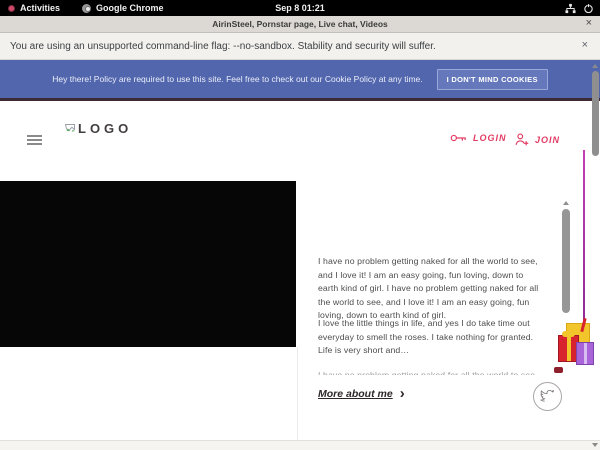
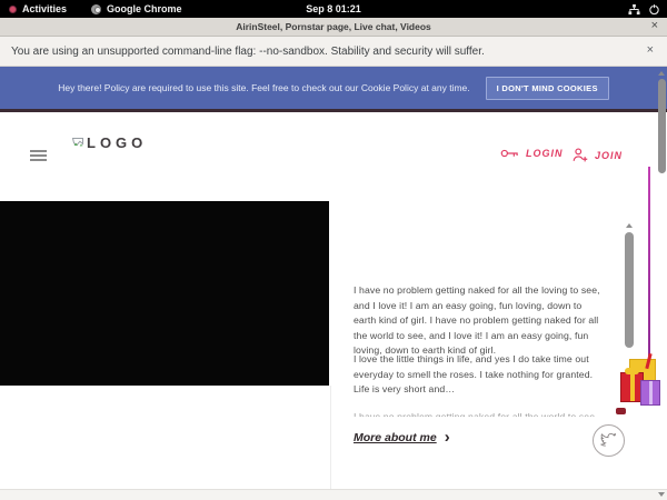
  Activities
  Google Chrome
  Sep 8 01:21
  AirinSteel, Pornstar page, Live chat, Videos
  ×
  You are using an unsupported command-line flag: --no-sandbox. Stability and security will suffer.
  ×
  Hey there! Policy are required to use this site. Feel free to check out our Cookie Policy at any time.
  I DON'T MIND COOKIES
  LOGO
  LOGIN
  JOIN
- I have no problem getting naked for all the world to see, and I love it! I am an easy going, fun loving, down to earth kind of girl. I have no problem getting naked for all the world to see, and I love it! I am an easy going, fun loving, down to earth kind of girl.
+ I have no problem getting naked for all the loving to see, and I love it! I am an easy going, fun loving, down to earth kind of girl. I have no problem getting naked for all the world to see, and I love it! I am an easy going, fun loving, down to earth kind of girl.
  I love the little things in life, and yes I do take time out everyday to smell the roses. I take nothing for granted. Life is very short and…
  More about me
  ›
